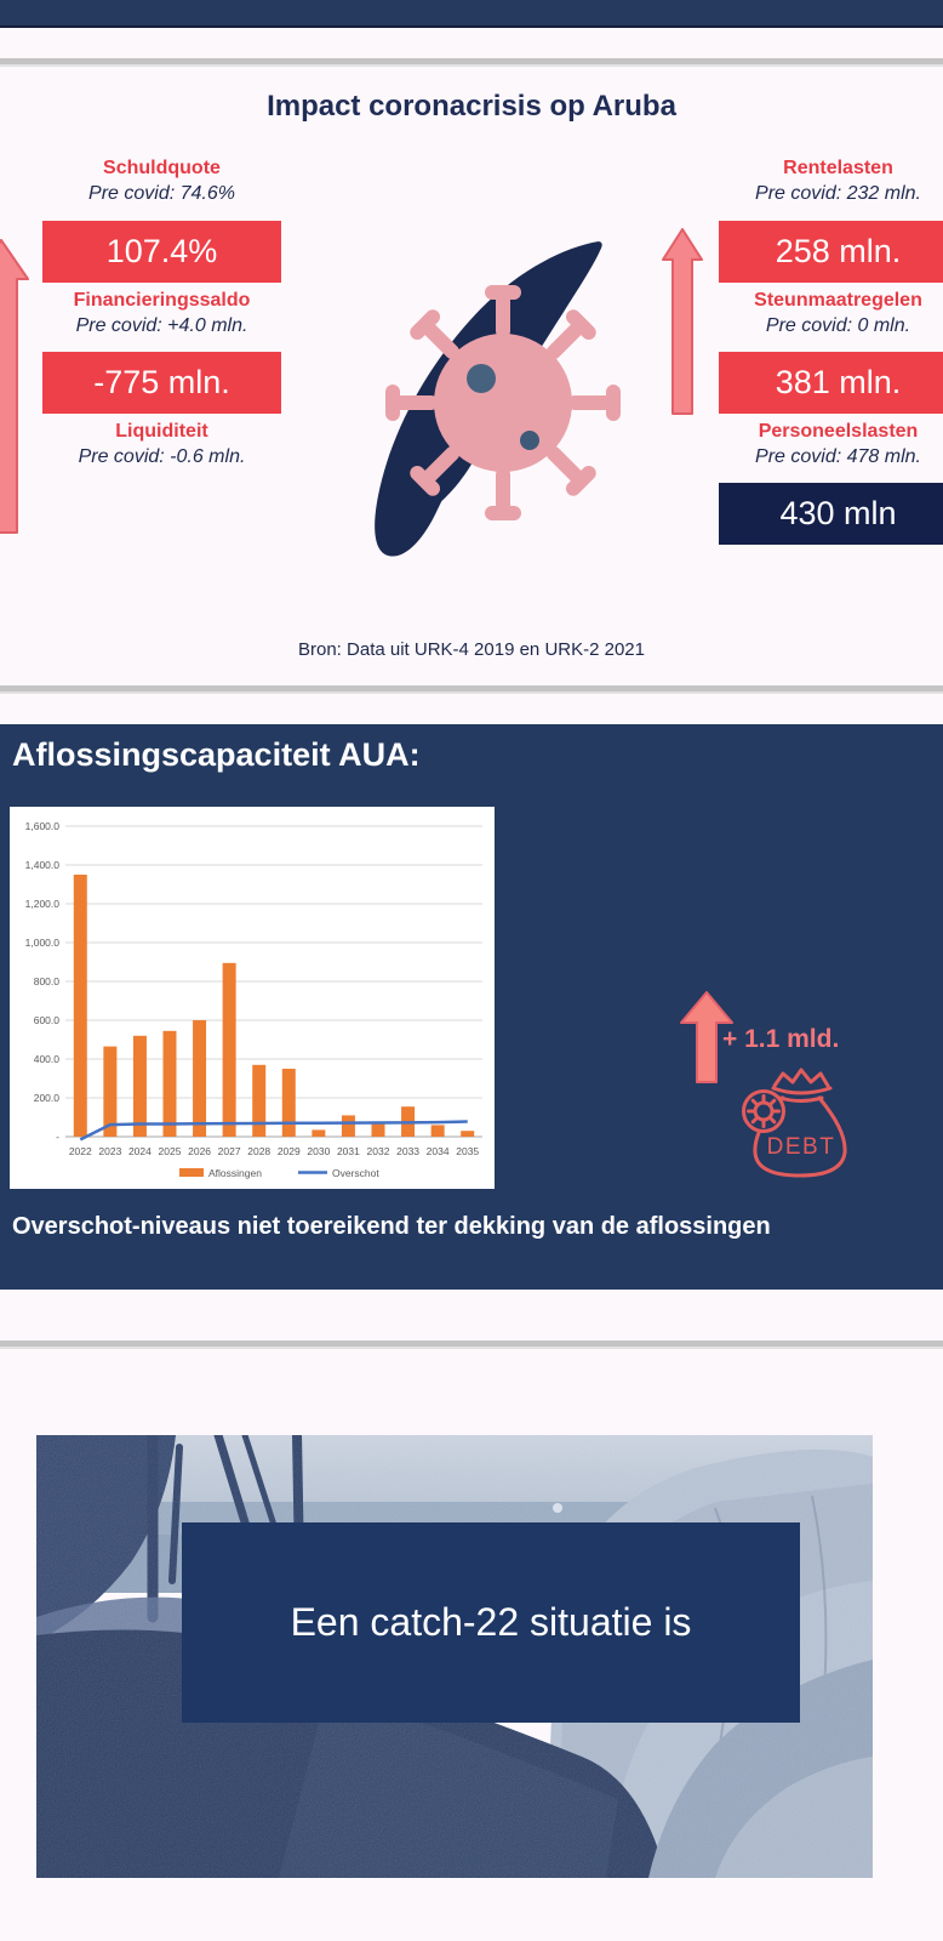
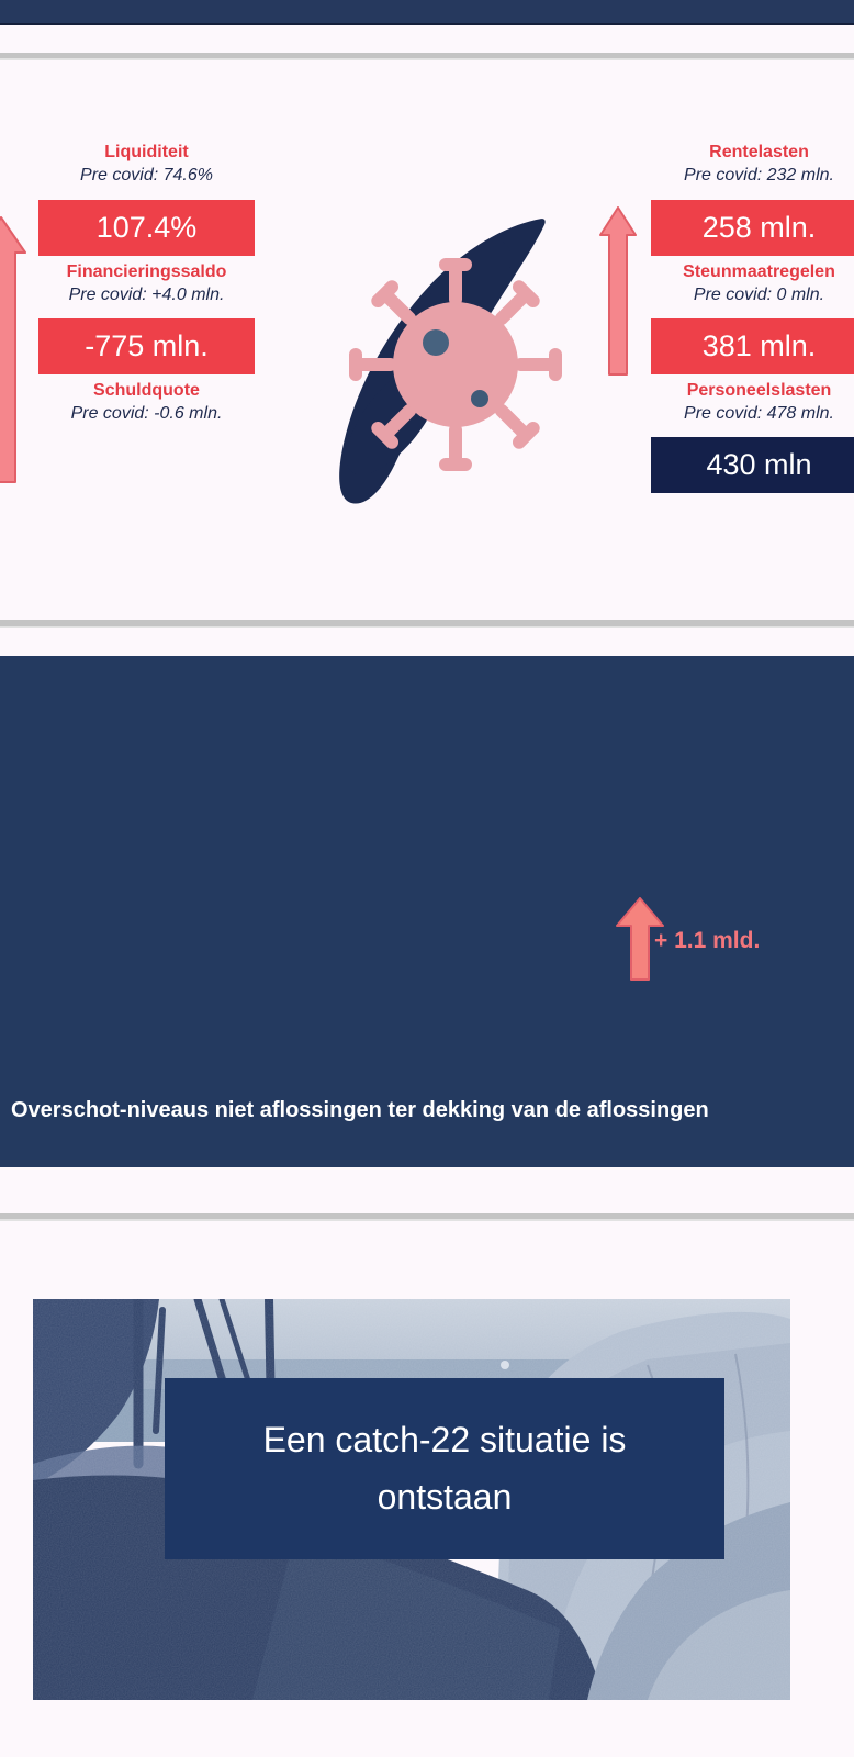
- Impact coronacrisis op Aruba
- Schuldquote
+ Liquiditeit
  Pre covid: 74.6%
  107.4%
  Financieringssaldo
  Pre covid: +4.0 mln.
  -775 mln.
- Liquiditeit
+ Schuldquote
  Pre covid: -0.6 mln.
  Rentelasten
  Pre covid: 232 mln.
  258 mln.
  Steunmaatregelen
  Pre covid: 0 mln.
  381 mln.
  Personeelslasten
  Pre covid: 478 mln.
  430 mln
- Bron: Data uit URK-4 2019 en URK-2 2021
- Aflossingscapaciteit AUA:
- 1,600.0
- 1,400.0
- 1,200.0
- 1,000.0
- 800.0
- 600.0
- 400.0
- 200.0
- -
- 2022
- 2023
- 2024
- 2025
- 2026
- 2027
- 2028
- 2029
- 2030
- 2031
- 2032
- 2033
- 2034
- 2035
- Aflossingen
- Overschot
  + 1.1 mld.
- DEBT
- Overschot-niveaus niet toereikend ter dekking van de aflossingen
+ Overschot-niveaus niet aflossingen ter dekking van de aflossingen
  Een catch-22 situatie is
+ ontstaan
